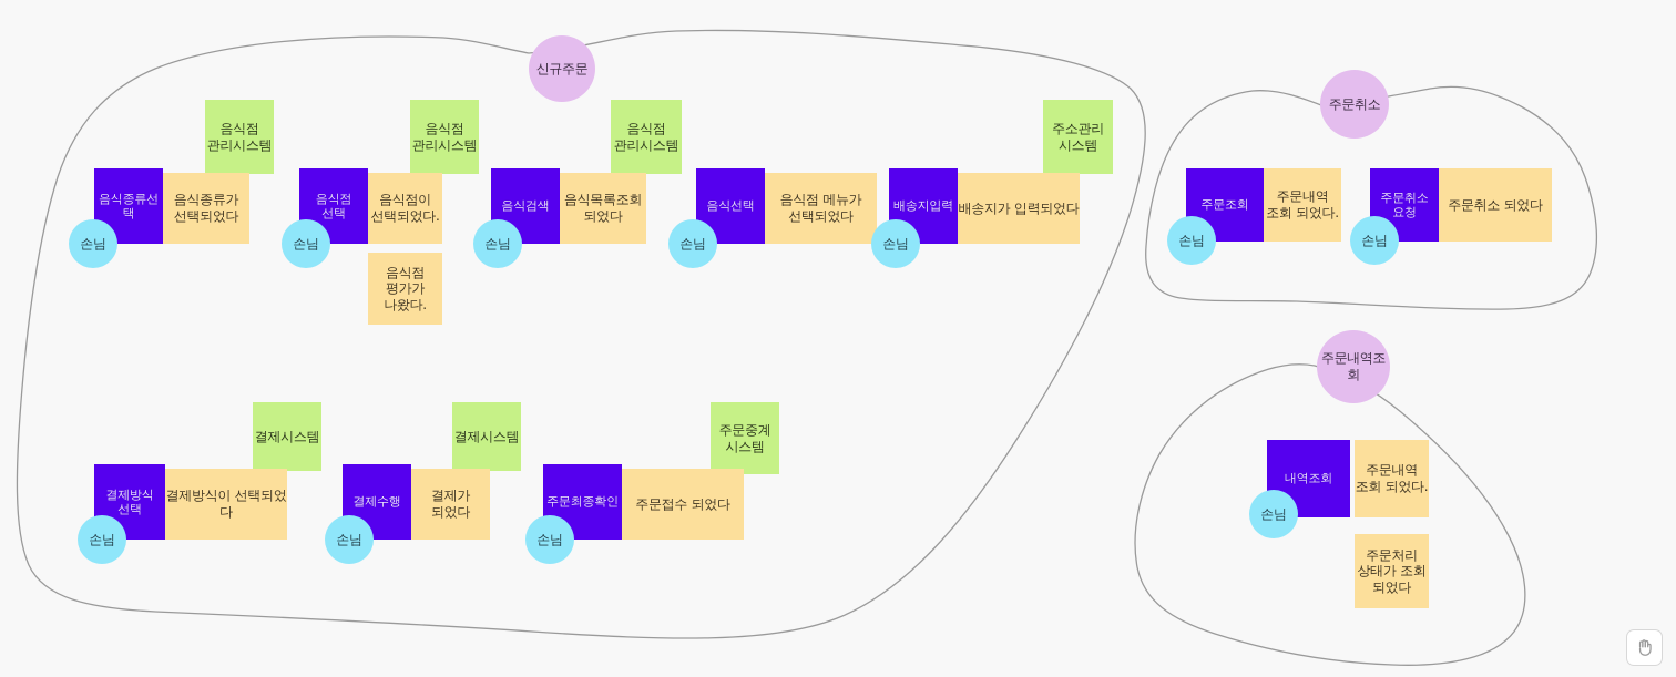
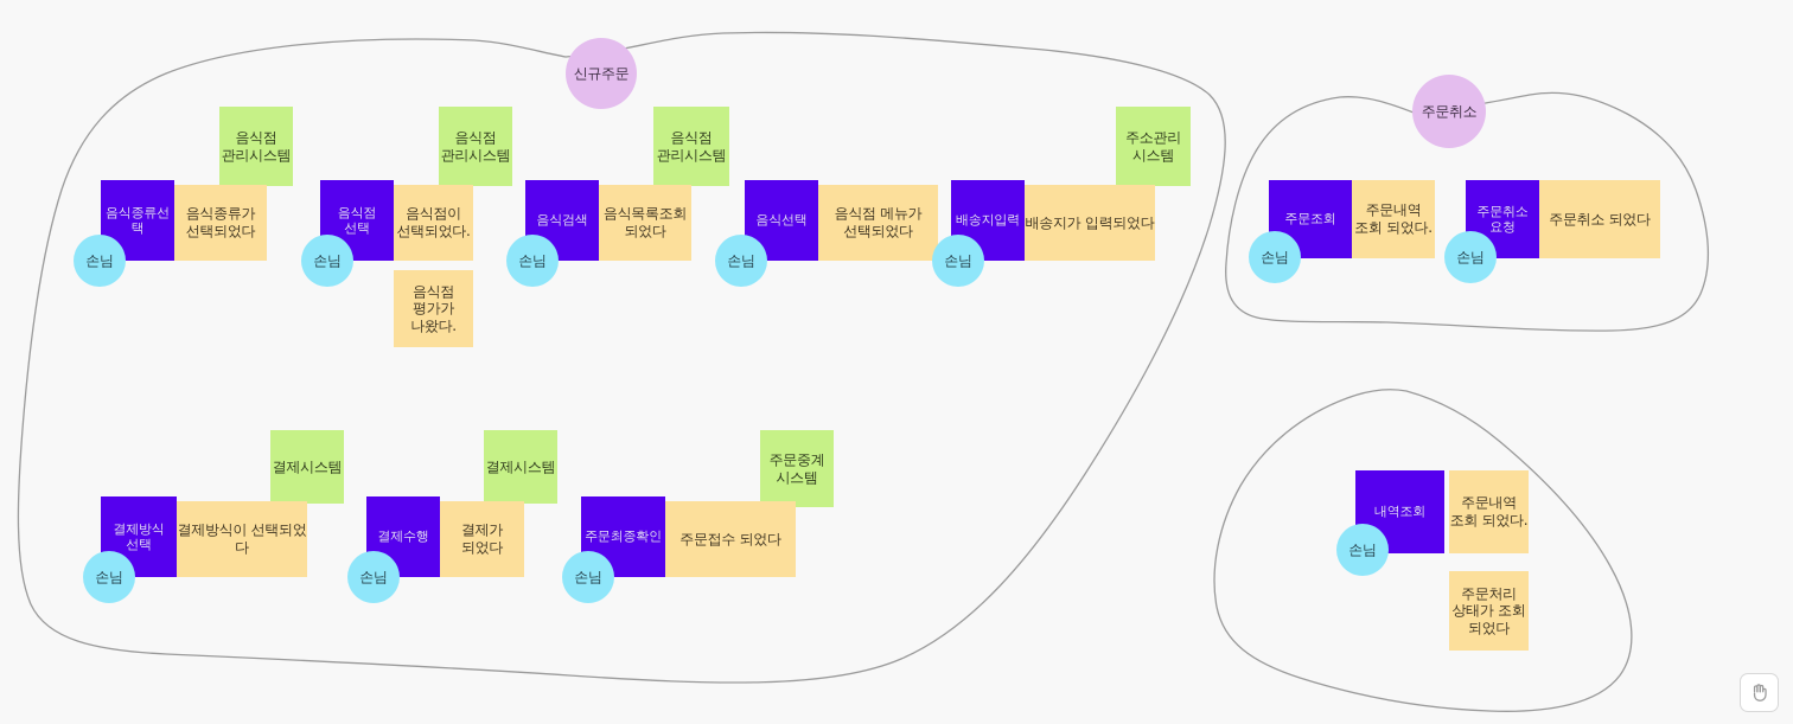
  음식점
  관리시스템
  음식종류가
  선택되었다
  음식종류선택
  손님
  음식점
  관리시스템
  음식점이
  선택되었다.
  음식점
  평가가
  나왔다.
  음식점
  선택
  손님
  음식점
  관리시스템
  음식목록조회
  되었다
  음식검색
  손님
  음식점 메뉴가
  선택되었다
  음식선택
  손님
  주소관리
  시스템
  배송지가 입력되었다
  배송지입력
  손님
  결제시스템
  결제방식이 선택되었다
  결제방식
  선택
  손님
  결제시스템
  결제가
  되었다
  결제수행
  손님
  주문중계
  시스템
  주문접수 되었다
  주문최종확인
  손님
  주문내역
  조회 되었다.
  주문조회
  손님
  주문취소 되었다
  주문취소
  요청
  손님
  주문내역
  조회 되었다.
  주문처리
  상태가 조회
  되었다
  내역조회
  손님
  신규주문
  주문취소
- 주문내역조회
